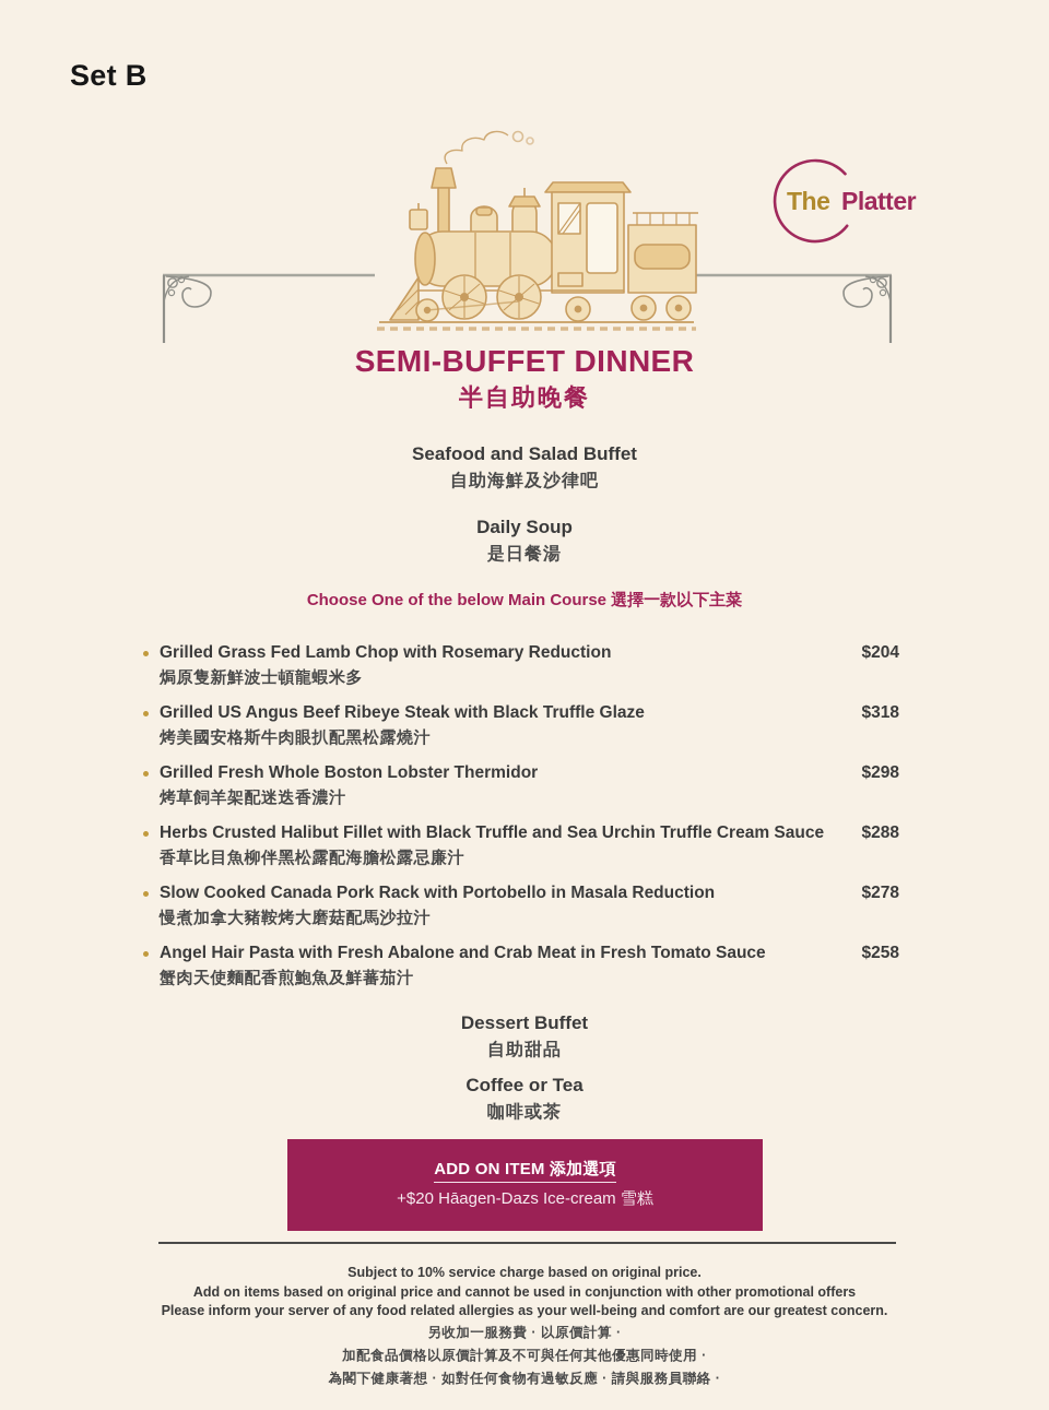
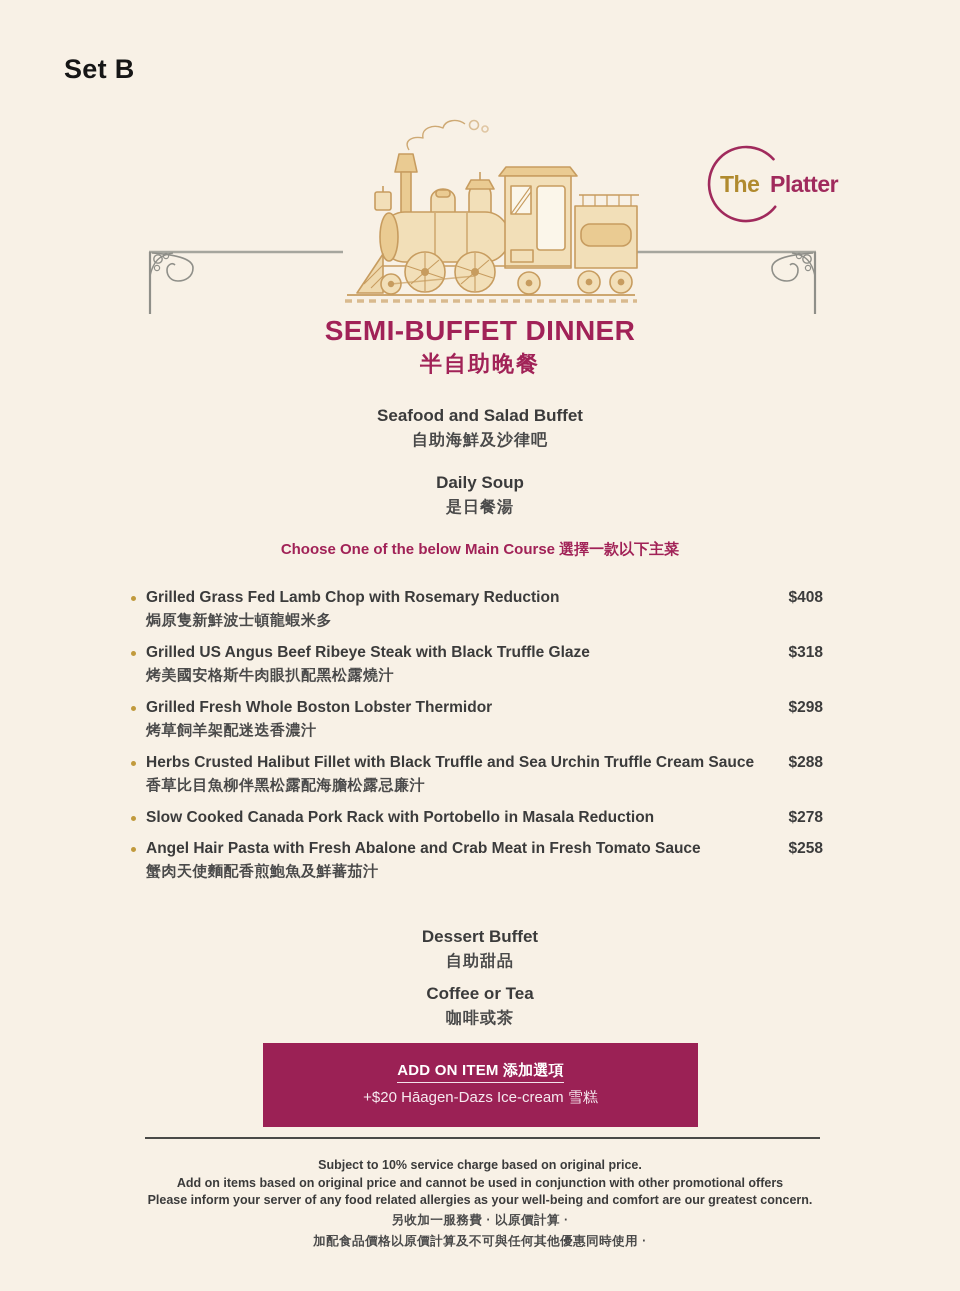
  Set B
  The
  Platter
  SEMI-BUFFET DINNER
  半自助晚餐
  Seafood and Salad Buffet
  自助海鮮及沙律吧
  Daily Soup
  是日餐湯
  Choose One of the below Main Course 選擇一款以下主菜
  Grilled Grass Fed Lamb Chop with Rosemary Reduction
  焗原隻新鮮波士頓龍蝦米多
- $204
+ $408
  Grilled US Angus Beef Ribeye Steak with Black Truffle Glaze
  烤美國安格斯牛肉眼扒配黑松露燒汁
  $318
  Grilled Fresh Whole Boston Lobster Thermidor
  烤草飼羊架配迷迭香濃汁
  $298
  Herbs Crusted Halibut Fillet with Black Truffle and Sea Urchin Truffle Cream Sauce
  香草比目魚柳伴黑松露配海膽松露忌廉汁
  $288
  Slow Cooked Canada Pork Rack with Portobello in Masala Reduction
- 慢煮加拿大豬鞍烤大磨菇配馬沙拉汁
  $278
  Angel Hair Pasta with Fresh Abalone and Crab Meat in Fresh Tomato Sauce
  蟹肉天使麵配香煎鮑魚及鮮蕃茄汁
  $258
  Dessert Buffet
  自助甜品
  Coffee or Tea
  咖啡或茶
  ADD ON ITEM 添加選項
  +$20 Hāagen-Dazs Ice-cream 雪糕
  Subject to 10% service charge based on original price.
  Add on items based on original price and cannot be used in conjunction with other promotional offers
  Please inform your server of any food related allergies as your well-being and comfort are our greatest concern.
  另收加一服務費 · 以原價計算 ·
  加配食品價格以原價計算及不可與任何其他優惠同時使用 ·
- 為閣下健康著想 · 如對任何食物有過敏反應 · 請與服務員聯絡 ·
